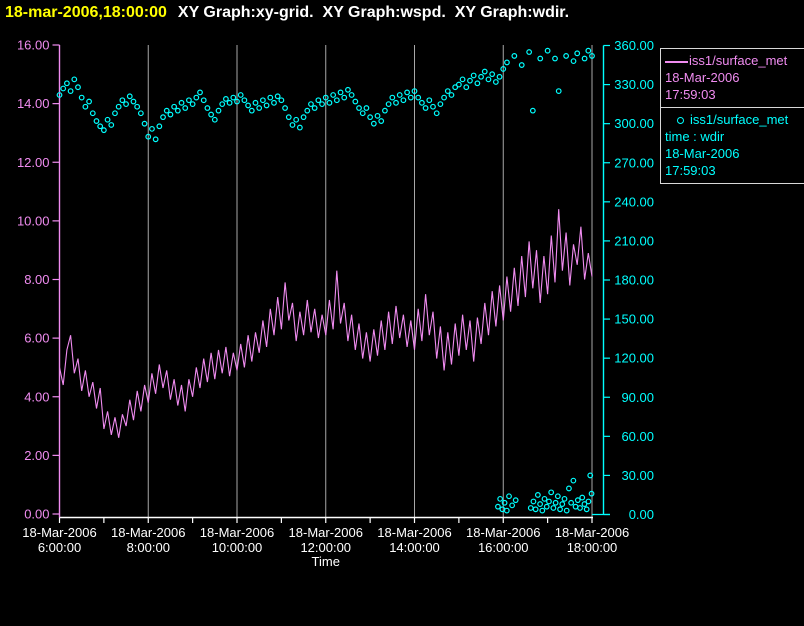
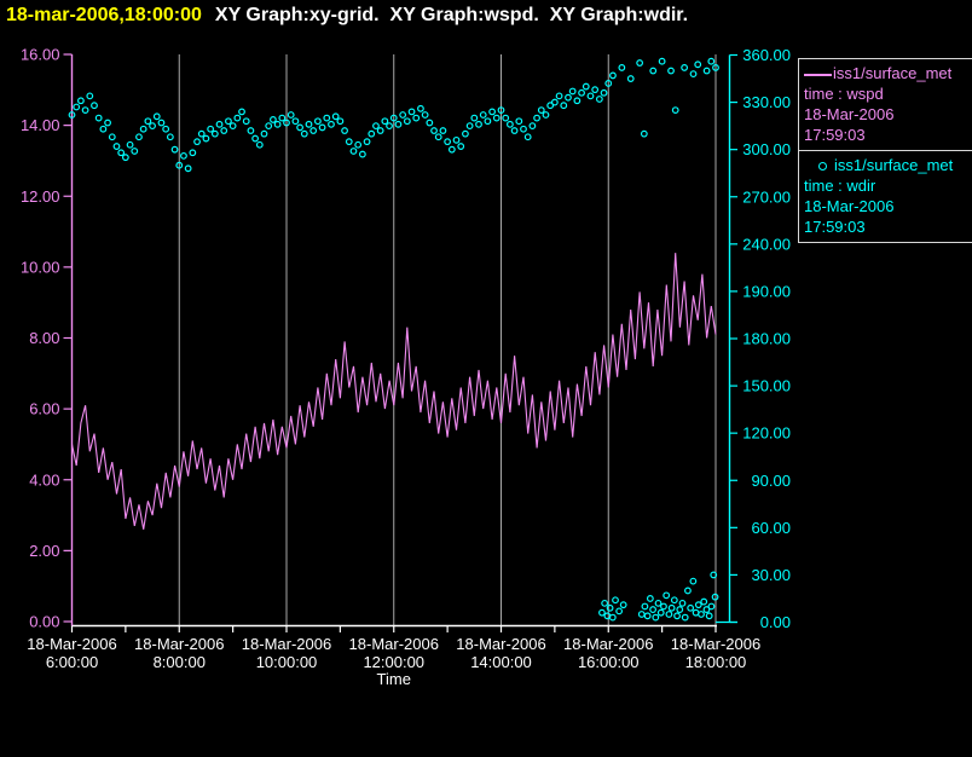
  18-mar-2006,18:00:00 XY Graph:xy-grid. XY Graph:wspd. XY Graph:wdir.
  18-Mar-2006
  6:00:00
  18-Mar-2006
  8:00:00
  18-Mar-2006
  10:00:00
  18-Mar-2006
  12:00:00
  18-Mar-2006
  14:00:00
  18-Mar-2006
  16:00:00
  18-Mar-2006
  18:00:00
  Time
  16.00
  14.00
  12.00
  10.00
  8.00
  6.00
  4.00
  2.00
  0.00
  360.00
  330.00
  300.00
  270.00
  240.00
- 210.00
+ 190.00
  180.00
  150.00
  120.00
  90.00
  60.00
  30.00
  0.00
  iss1/surface_met
+ time : wspd
  18-Mar-2006
  17:59:03
  iss1/surface_met
  time : wdir
  18-Mar-2006
  17:59:03
